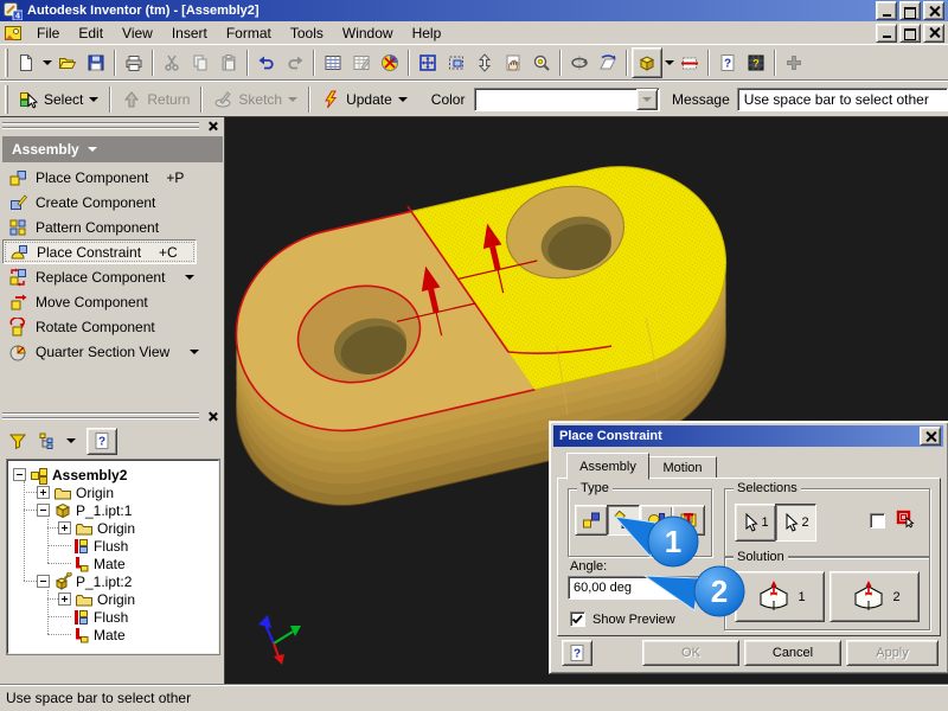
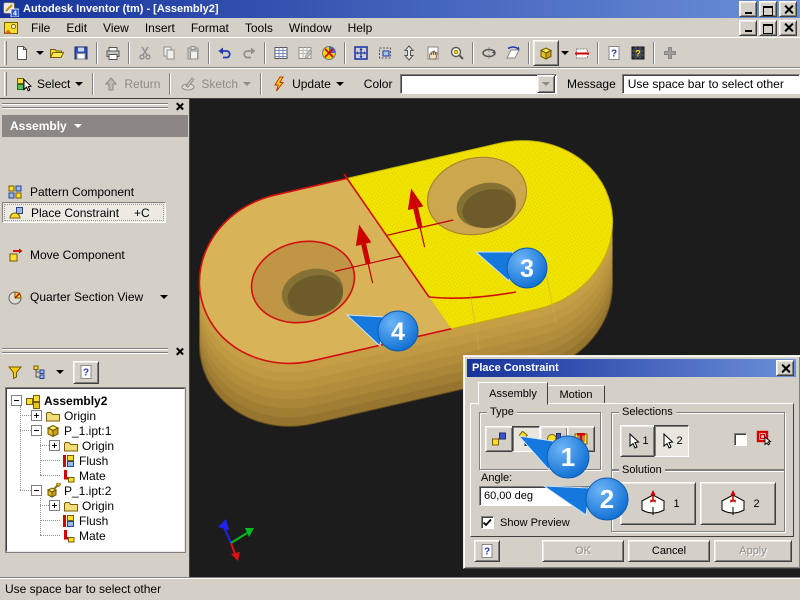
  Autodesk Inventor (tm) - [Assembly2]
  File
  Edit
  View
  Insert
  Format
  Tools
  Window
  Help
  ?
  ?
  Select
  Return
  Sketch
  Update
  Color
  Message
  Use space bar to select other
  Assembly
- Place Component
- +P
- Create Component
  Pattern Component
  Place Constraint
  +C
- Replace Component
  Move Component
- Rotate Component
  Quarter Section View
  ?
  Assembly2
  Origin
  P_1.ipt:1
  Origin
  Flush
  Mate
  P_1.ipt:2
  Origin
  Flush
  Mate
  Place Constraint
  Assembly
  Motion
  Type
  Selections
  1
  2
  Angle:
  60,00 deg
  Show Preview
  Solution
  1
  2
  ?
  OK
  Cancel
  Apply
  Use space bar to select other
  1
  2
+ 3
+ 4
